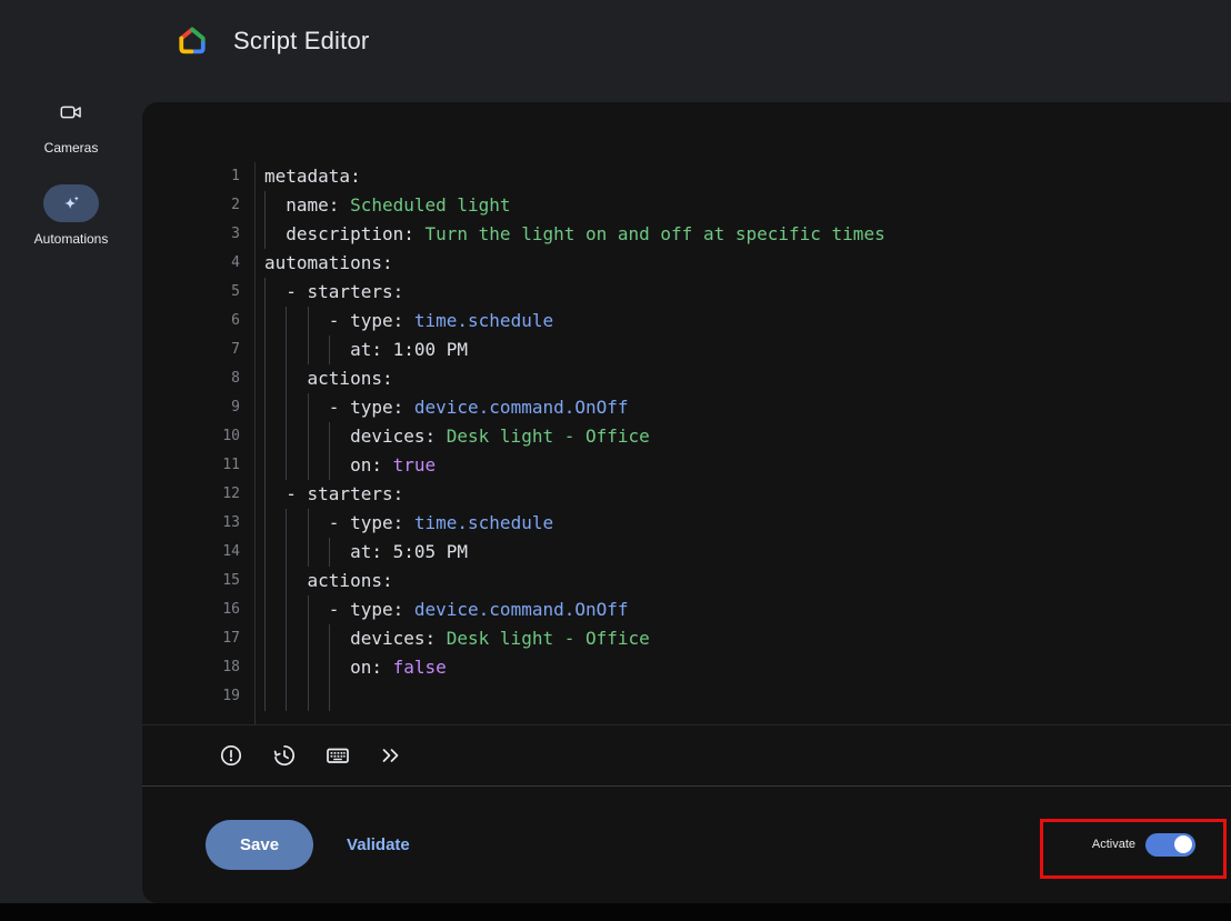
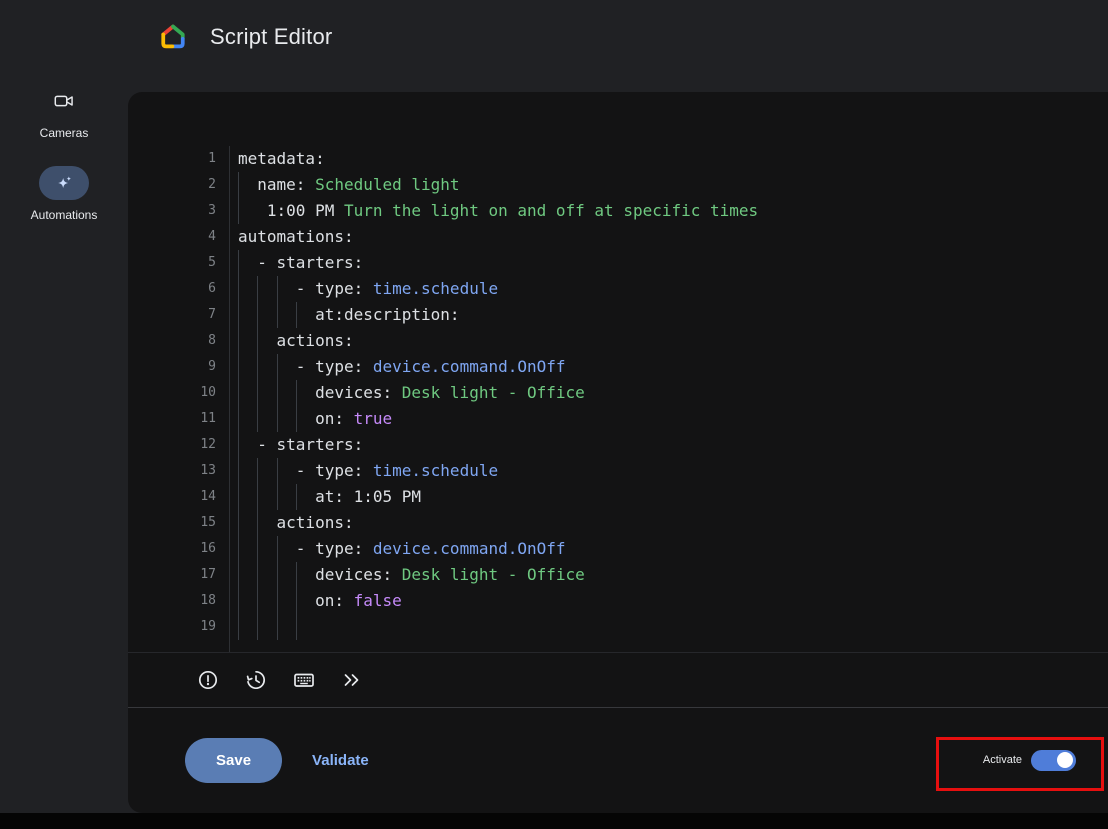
  Script Editor
  Cameras
  Automations
  1
  2
  3
  4
  5
  6
  7
  8
  9
  10
  11
  12
  13
  14
  15
  16
  17
  18
  19
  metadata:
  name: Scheduled light
- description: Turn the light on and off at specific times
+ 1:00 PM Turn the light on and off at specific times
  automations:
  - starters:
  - type: time.schedule
- at: 1:00 PM
+ at:description:
  actions:
  - type: device.command.OnOff
  devices: Desk light - Office
  on: true
  - starters:
  - type: time.schedule
- at: 5:05 PM
+ at: 1:05 PM
  actions:
  - type: device.command.OnOff
  devices: Desk light - Office
  on: false
  Save
  Validate
  Activate
